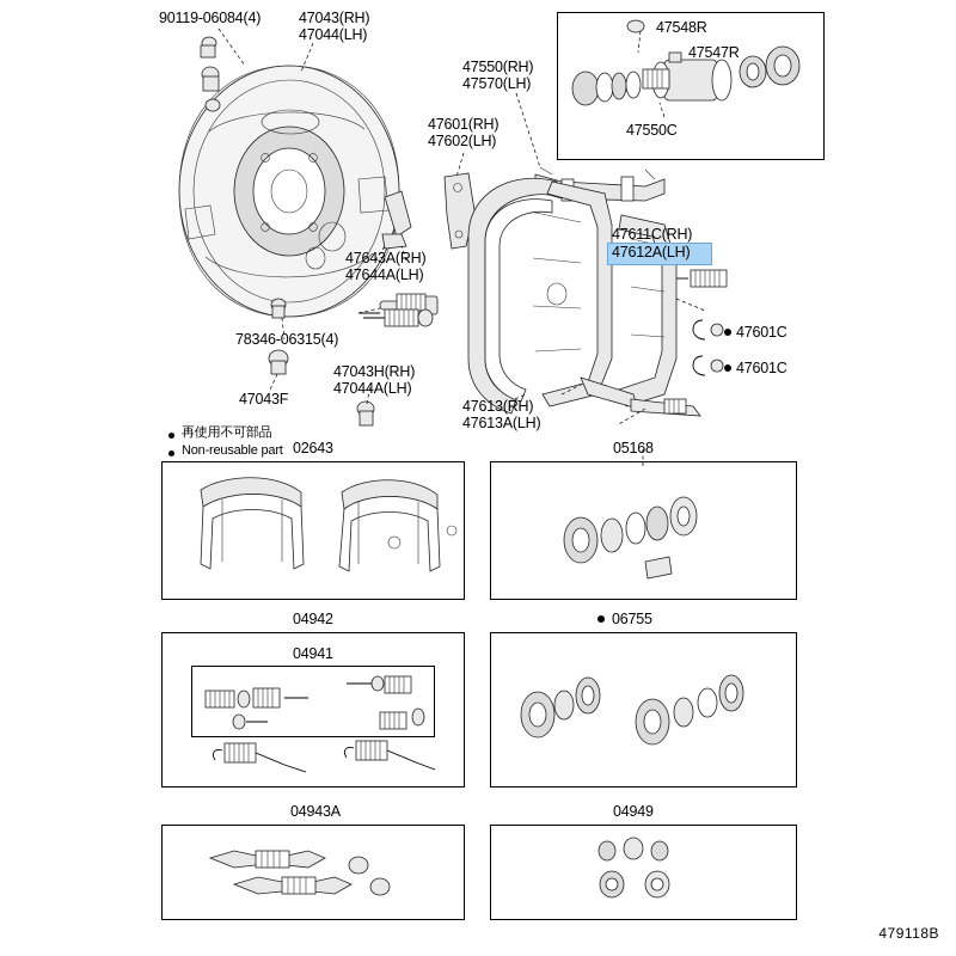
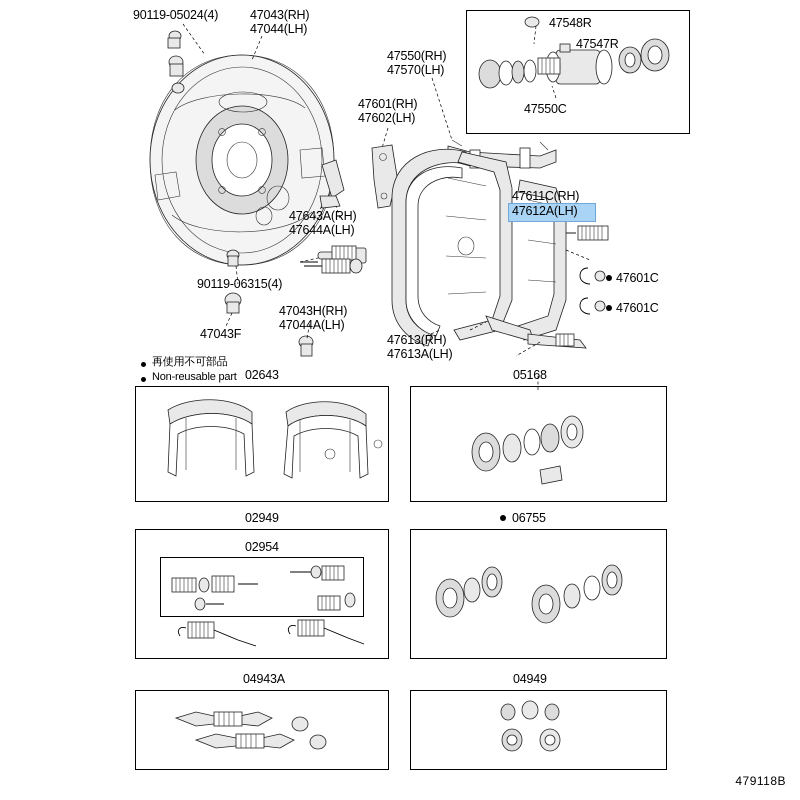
- 90119-06084(4)
+ 90119-05024(4)
  47043(RH)
  47044(LH)
  47550(RH)
  47570(LH)
  47601(RH)
  47602(LH)
  47548R
  47547R
  47550C
  47611C(RH)
  47612A(LH)
  47643A(RH)
  47644A(LH)
- 78346-06315(4)
+ 90119-06315(4)
  47043H(RH)
  47044A(LH)
  47043F
  47613(RH)
  47613A(LH)
  47601C
  47601C
  再使用不可部品
  Non-reusable part
  02643
  05168
- 04942
+ 02949
- 04941
+ 02954
  06755
  04943A
  04949
  479118B
